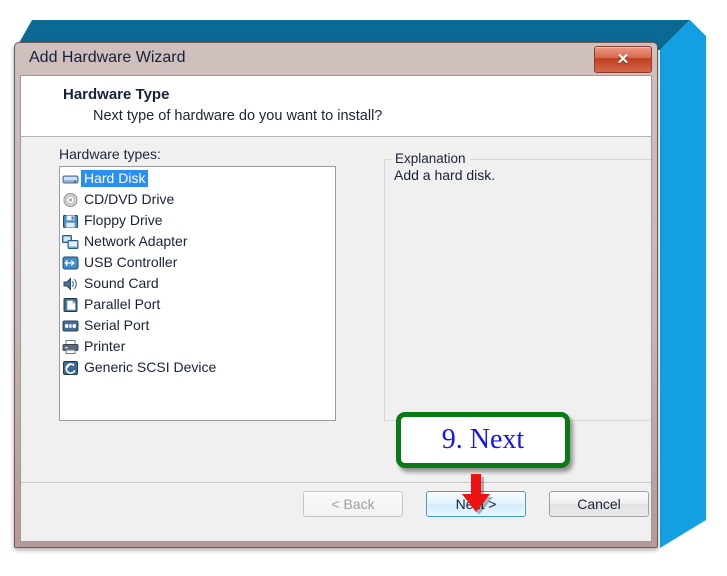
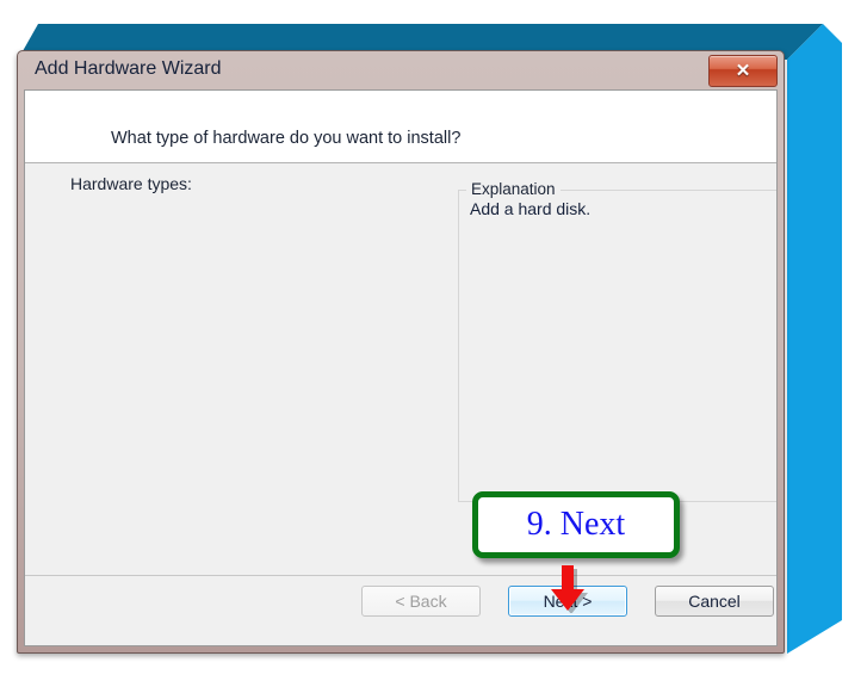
  Add Hardware Wizard
  ✕
- Hardware Type
- Next type of hardware do you want to install?
+ What type of hardware do you want to install?
  Hardware types:
- Hard Disk
- CD/DVD Drive
- Floppy Drive
- Network Adapter
- USB Controller
- Sound Card
- Parallel Port
- Serial Port
- Printer
- Generic SCSI Device
  Explanation
  Add a hard disk.
  < Back
  Net >
  Cancel
  9. Next
